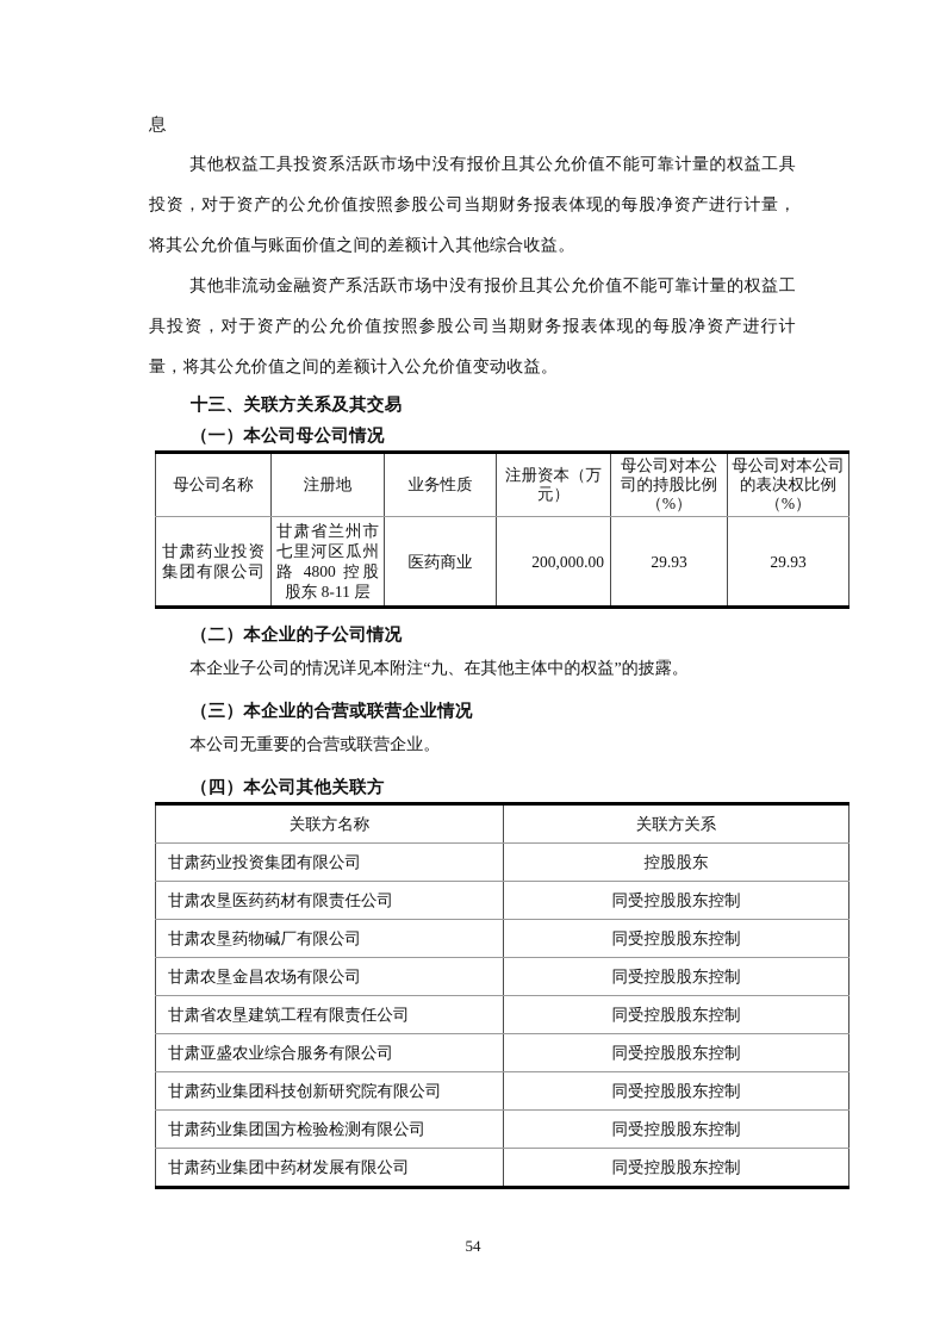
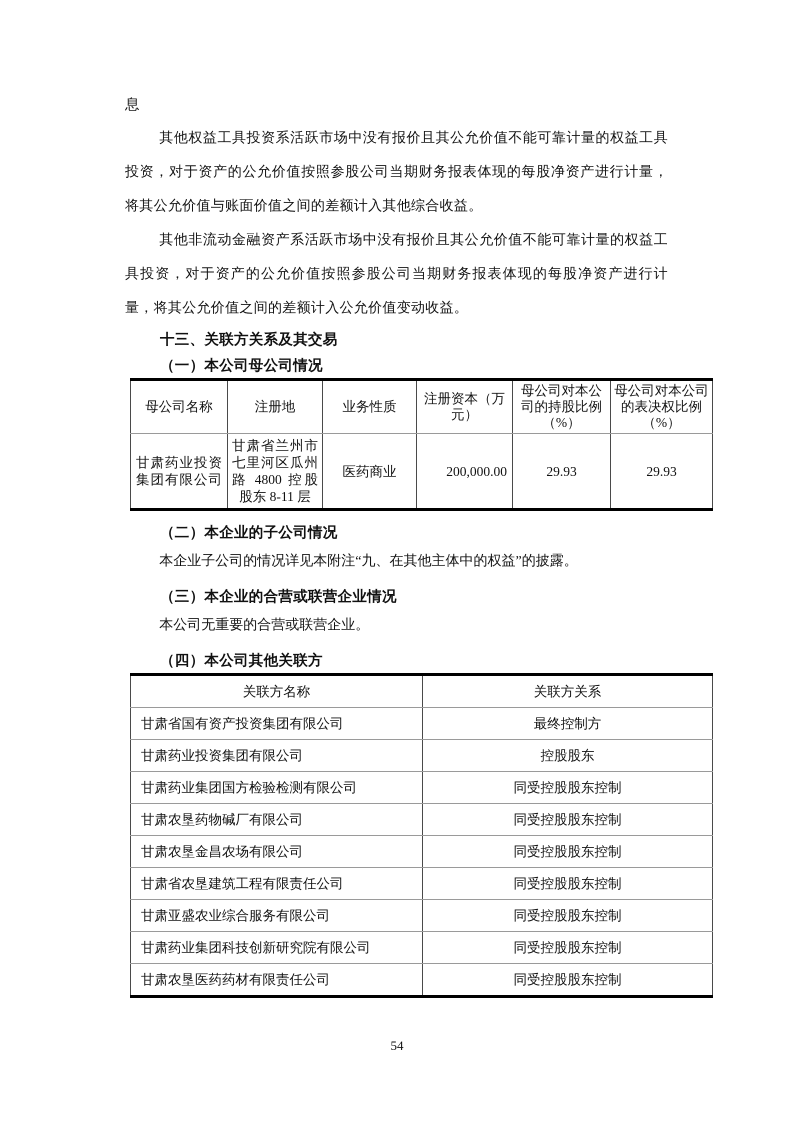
  息
  其他权益工具投资系活跃市场中没有报价且其公允价值不能可靠计量的权益工具投资，对于资产的公允价值按照参股公司当期财务报表体现的每股净资产进行计量，将其公允价值与账面价值之间的差额计入其他综合收益。
  其他非流动金融资产系活跃市场中没有报价且其公允价值不能可靠计量的权益工具投资，对于资产的公允价值按照参股公司当期财务报表体现的每股净资产进行计量，将其公允价值之间的差额计入公允价值变动收益。
  十三、关联方关系及其交易
  （一）本公司母公司情况
  母公司名称	注册地	业务性质	注册资本（万元）	母公司对本公司的持股比例（%）	母公司对本公司的表决权比例（%）
  甘肃药业投资集团有限公司	甘肃省兰州市七里河区瓜州路 4800 控股股东 8-11 层	医药商业	200,000.00	29.93	29.93
  （二）本企业的子公司情况
  本企业子公司的情况详见本附注“九、在其他主体中的权益”的披露。
  （三）本企业的合营或联营企业情况
  本公司无重要的合营或联营企业。
  （四）本公司其他关联方
  关联方名称	关联方关系
+ 甘肃省国有资产投资集团有限公司	最终控制方
  甘肃药业投资集团有限公司	控股股东
- 甘肃农垦医药药材有限责任公司	同受控股股东控制
+ 甘肃药业集团国方检验检测有限公司	同受控股股东控制
  甘肃农垦药物碱厂有限公司	同受控股股东控制
  甘肃农垦金昌农场有限公司	同受控股股东控制
  甘肃省农垦建筑工程有限责任公司	同受控股股东控制
  甘肃亚盛农业综合服务有限公司	同受控股股东控制
  甘肃药业集团科技创新研究院有限公司	同受控股股东控制
- 甘肃药业集团国方检验检测有限公司	同受控股股东控制
+ 甘肃农垦医药药材有限责任公司	同受控股股东控制
- 甘肃药业集团中药材发展有限公司	同受控股股东控制
  54
